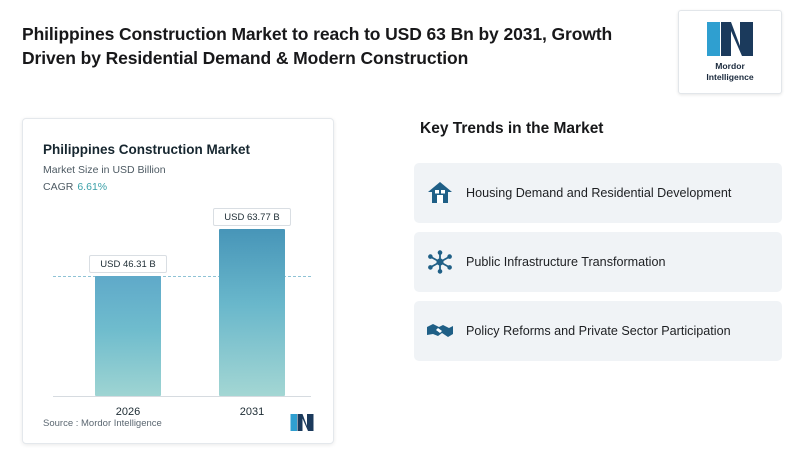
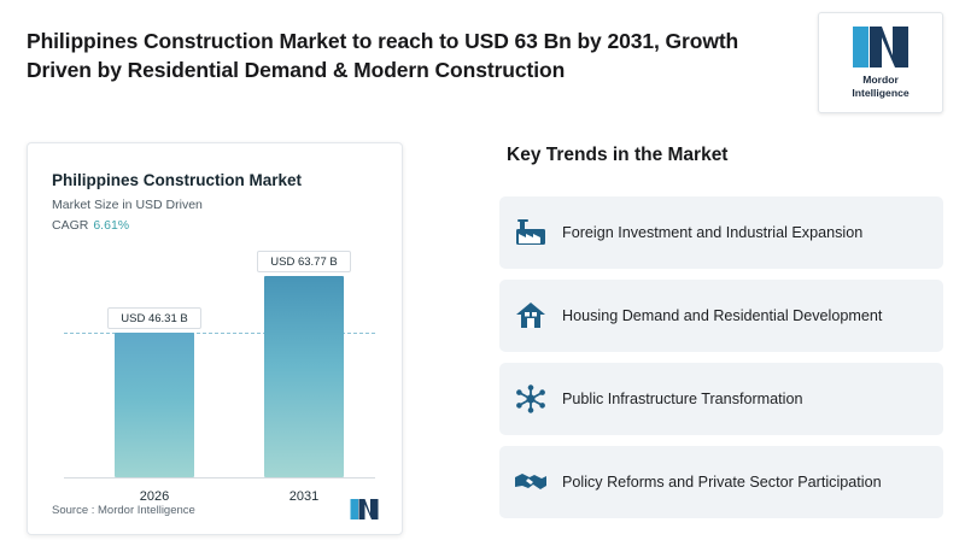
  Philippines Construction Market to reach to USD 63 Bn by 2031, Growth Driven by Residential Demand & Modern Construction
  Mordor
  Intelligence
  Philippines Construction Market
- Market Size in USD Billion
+ Market Size in USD Driven
  CAGR 6.61%
  USD 46.31 B
  USD 63.77 B
  2026
  2031
  Source : Mordor Intelligence
  Key Trends in the Market
+ Foreign Investment and Industrial Expansion
  Housing Demand and Residential Development
  Public Infrastructure Transformation
  Policy Reforms and Private Sector Participation
